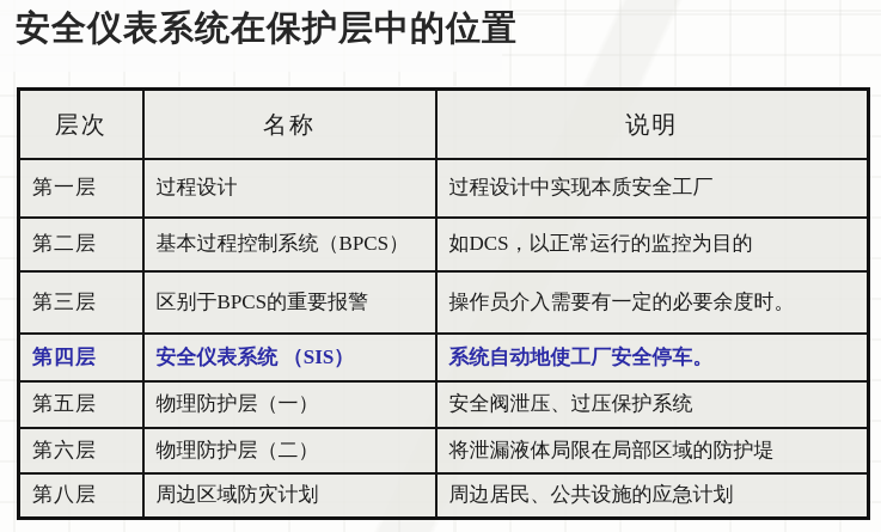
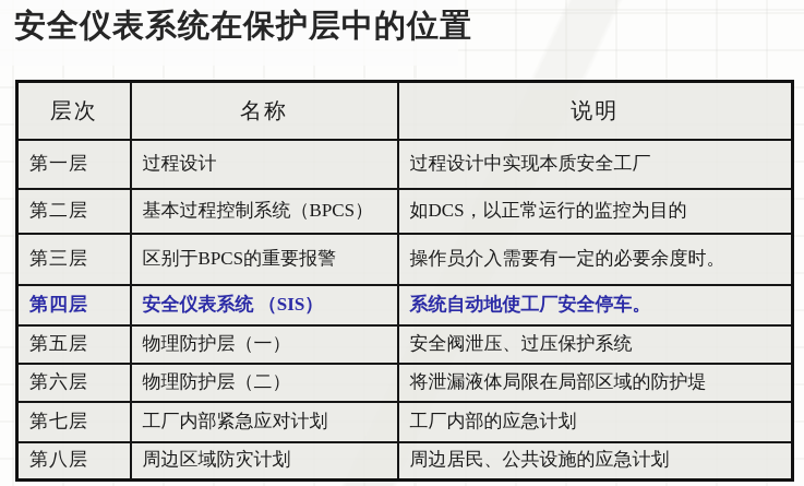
  安全仪表系统在保护层中的位置
  层次	名称	说明
  第一层	过程设计	过程设计中实现本质安全工厂
  第二层	基本过程控制系统（BPCS）	如DCS，以正常运行的监控为目的
  第三层	区别于BPCS的重要报警	操作员介入需要有一定的必要余度时。
  第四层	安全仪表系统 （SIS）	系统自动地使工厂安全停车。
  第五层	物理防护层（一）	安全阀泄压、过压保护系统
  第六层	物理防护层（二）	将泄漏液体局限在局部区域的防护堤
+ 第七层	工厂内部紧急应对计划	工厂内部的应急计划
  第八层	周边区域防灾计划	周边居民、公共设施的应急计划
